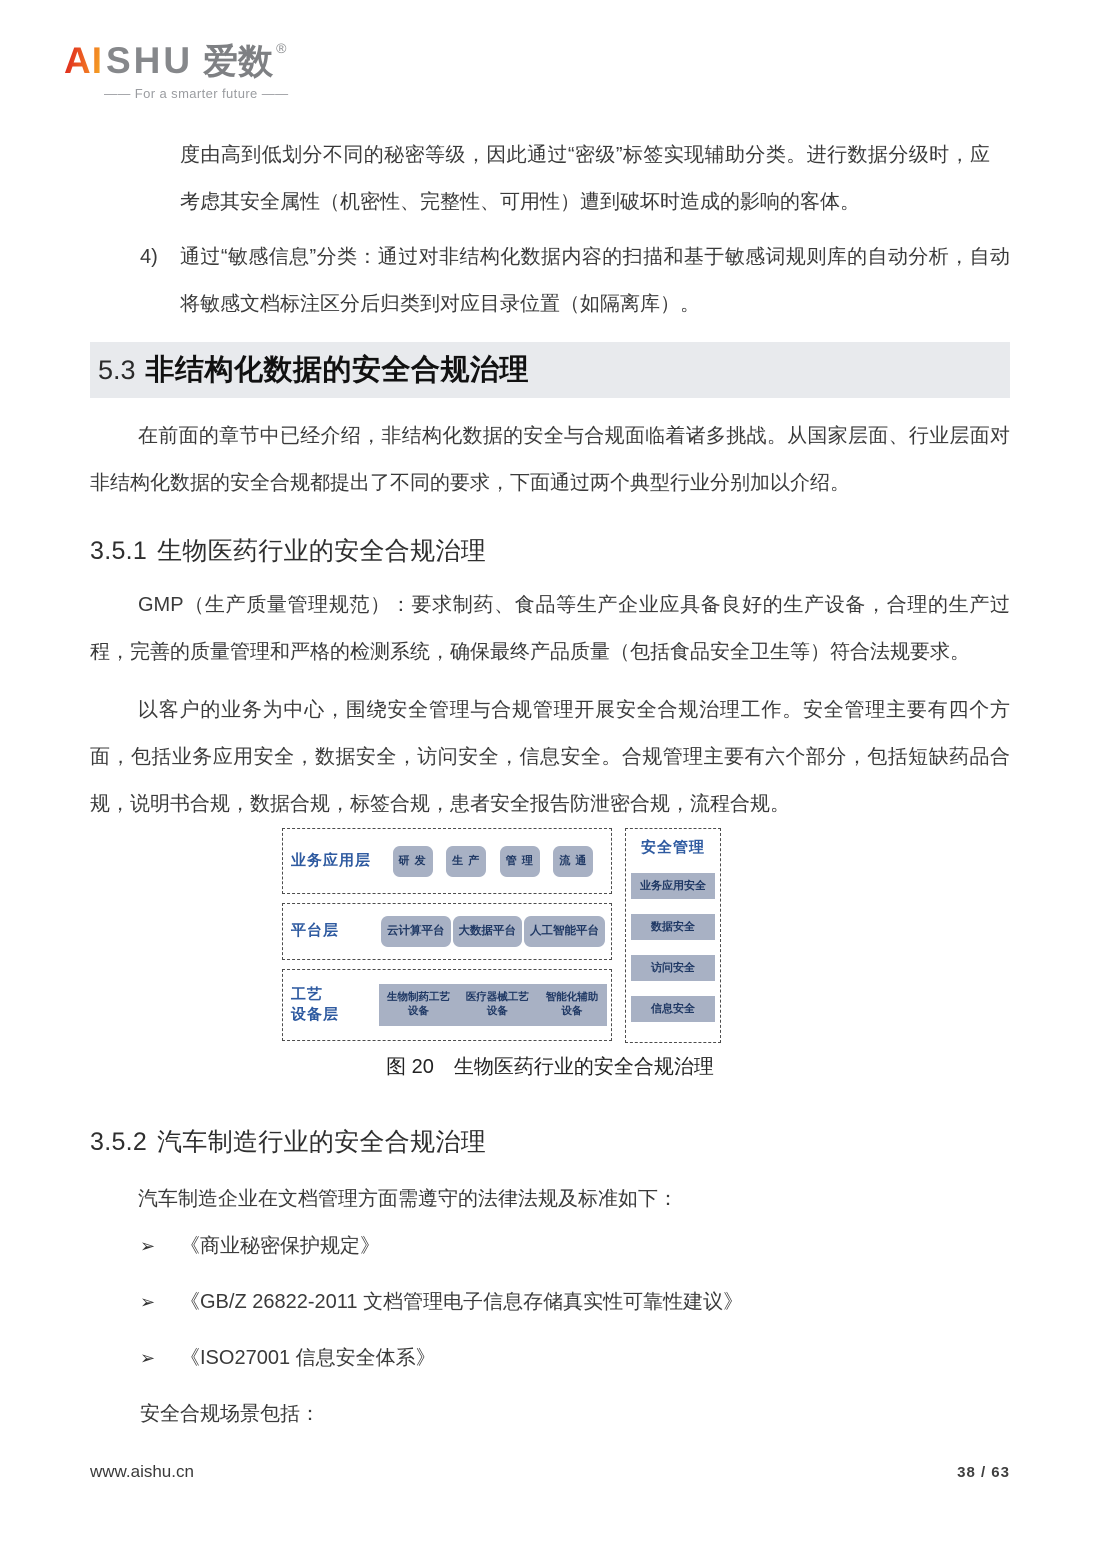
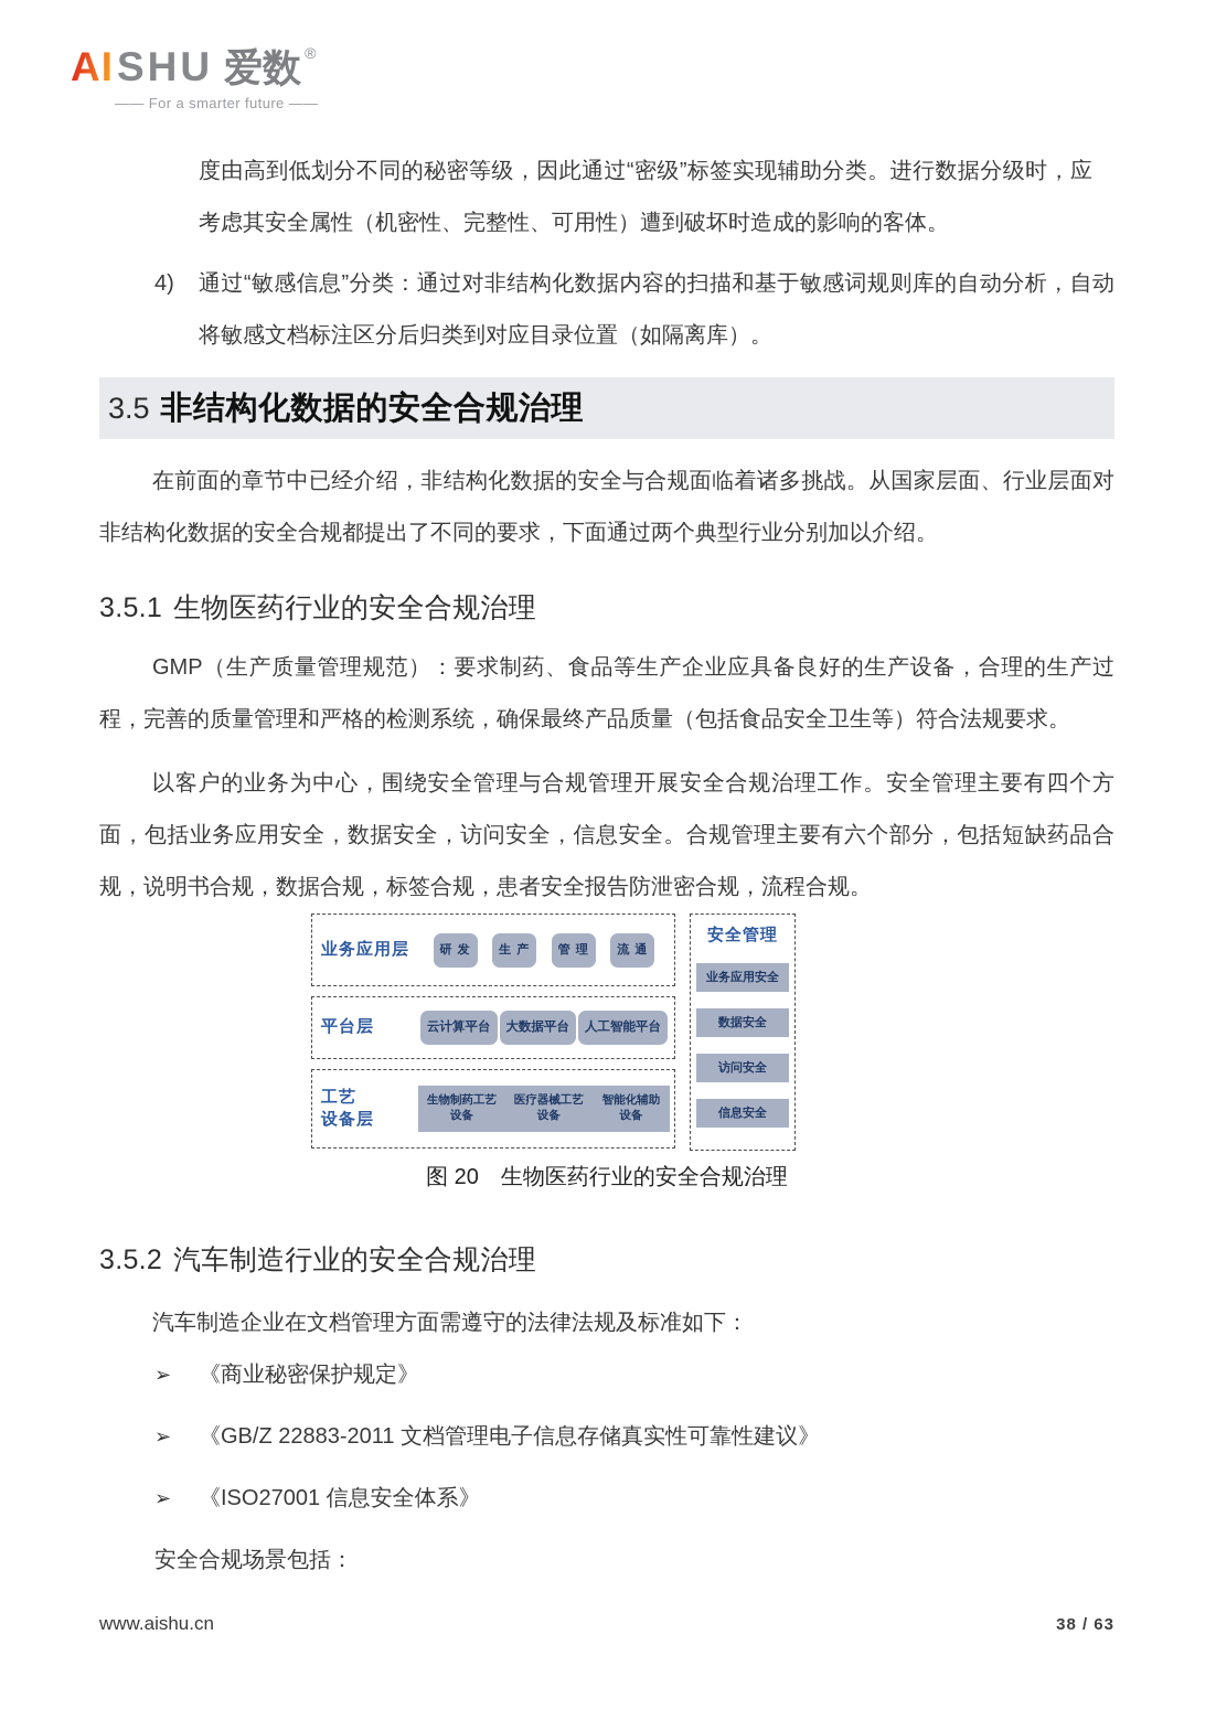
  AI
  SHU
  爱数
  ®
  —— For a smarter future ——
  度由高到低划分不同的秘密等级，因此通过“密级”标签实现辅助分类。进行数据分级时，应考虑其安全属性（机密性、完整性、可用性）遭到破坏时造成的影响的客体。
  4)
  通过“敏感信息”分类：通过对非结构化数据内容的扫描和基于敏感词规则库的自动分析，自动将敏感文档标注区分后归类到对应目录位置（如隔离库）。
- 5.3
+ 3.5
  非结构化数据的安全合规治理
  在前面的章节中已经介绍，非结构化数据的安全与合规面临着诸多挑战。从国家层面、行业层面对非结构化数据的安全合规都提出了不同的要求，下面通过两个典型行业分别加以介绍。
  3.5.1 生物医药行业的安全合规治理
  GMP（生产质量管理规范）：要求制药、食品等生产企业应具备良好的生产设备，合理的生产过程，完善的质量管理和严格的检测系统，确保最终产品质量（包括食品安全卫生等）符合法规要求。
  以客户的业务为中心，围绕安全管理与合规管理开展安全合规治理工作。安全管理主要有四个方面，包括业务应用安全，数据安全，访问安全，信息安全。合规管理主要有六个部分，包括短缺药品合规，说明书合规，数据合规，标签合规，患者安全报告防泄密合规，流程合规。
  业务应用层
  研 发
  生 产
  管 理
  流 通
  平台层
  云计算平台
  大数据平台
  人工智能平台
  工艺
  设备层
  生物制药工艺设备
  医疗器械工艺设备
  智能化辅助设备
  安全管理
  业务应用安全
  数据安全
  访问安全
  信息安全
  图 20 生物医药行业的安全合规治理
  3.5.2 汽车制造行业的安全合规治理
  汽车制造企业在文档管理方面需遵守的法律法规及标准如下：
  ➢
  《商业秘密保护规定》
  ➢
- 《GB/Z 26822-2011 文档管理电子信息存储真实性可靠性建议》
+ 《GB/Z 22883-2011 文档管理电子信息存储真实性可靠性建议》
  ➢
  《ISO27001 信息安全体系》
  安全合规场景包括：
  www.aishu.cn
  38 / 63
